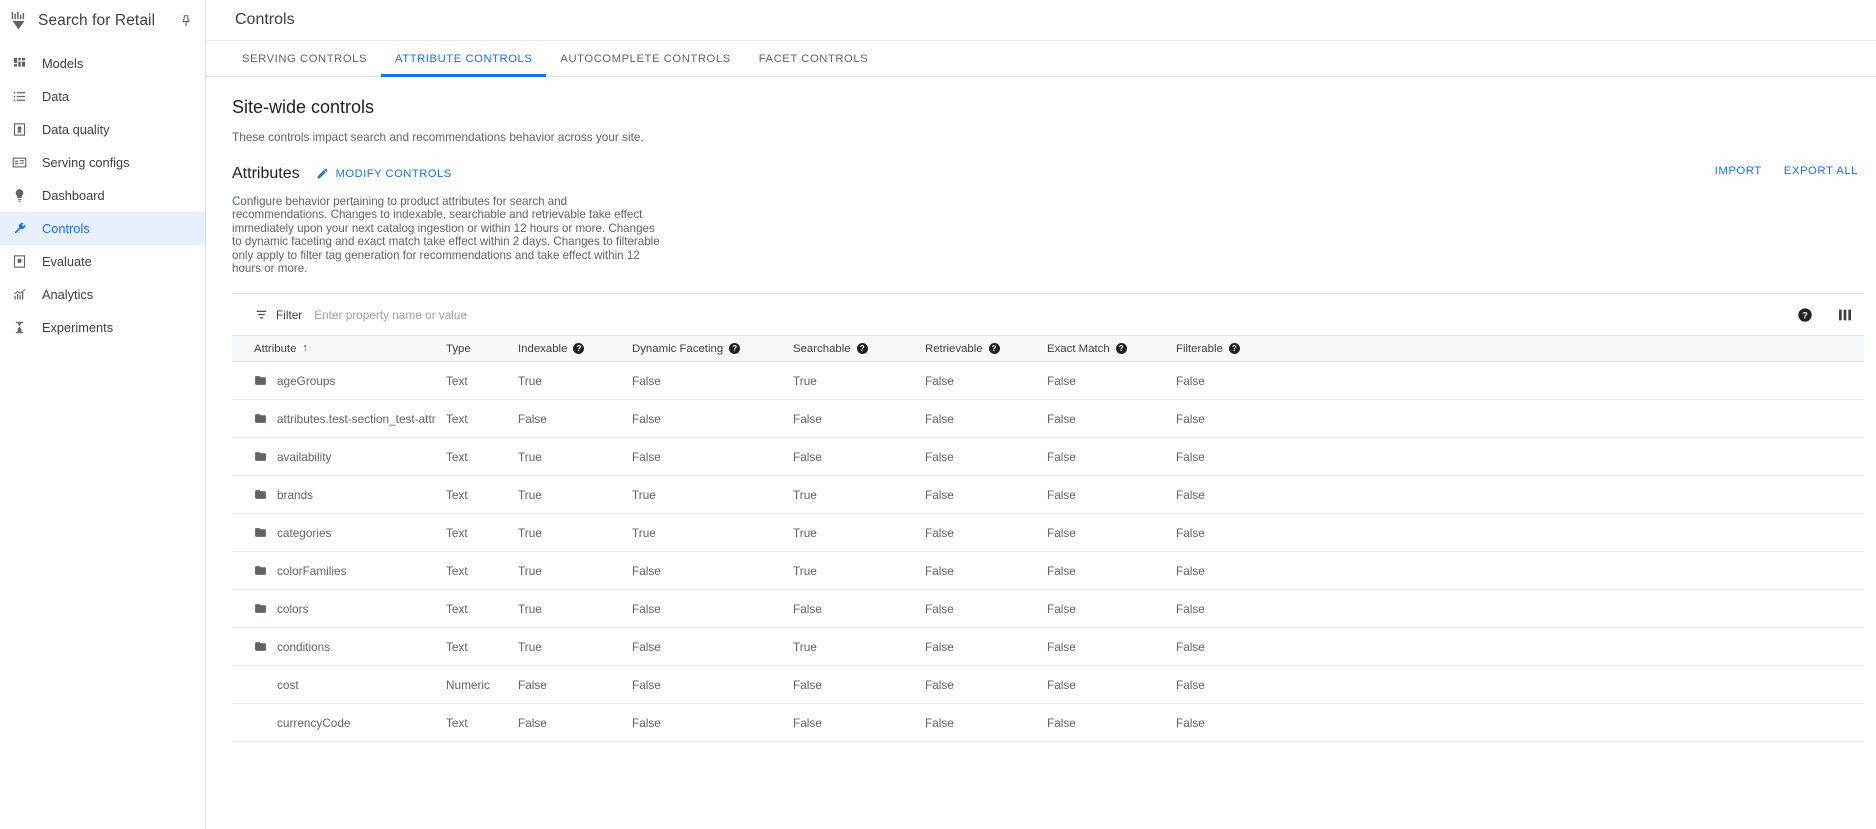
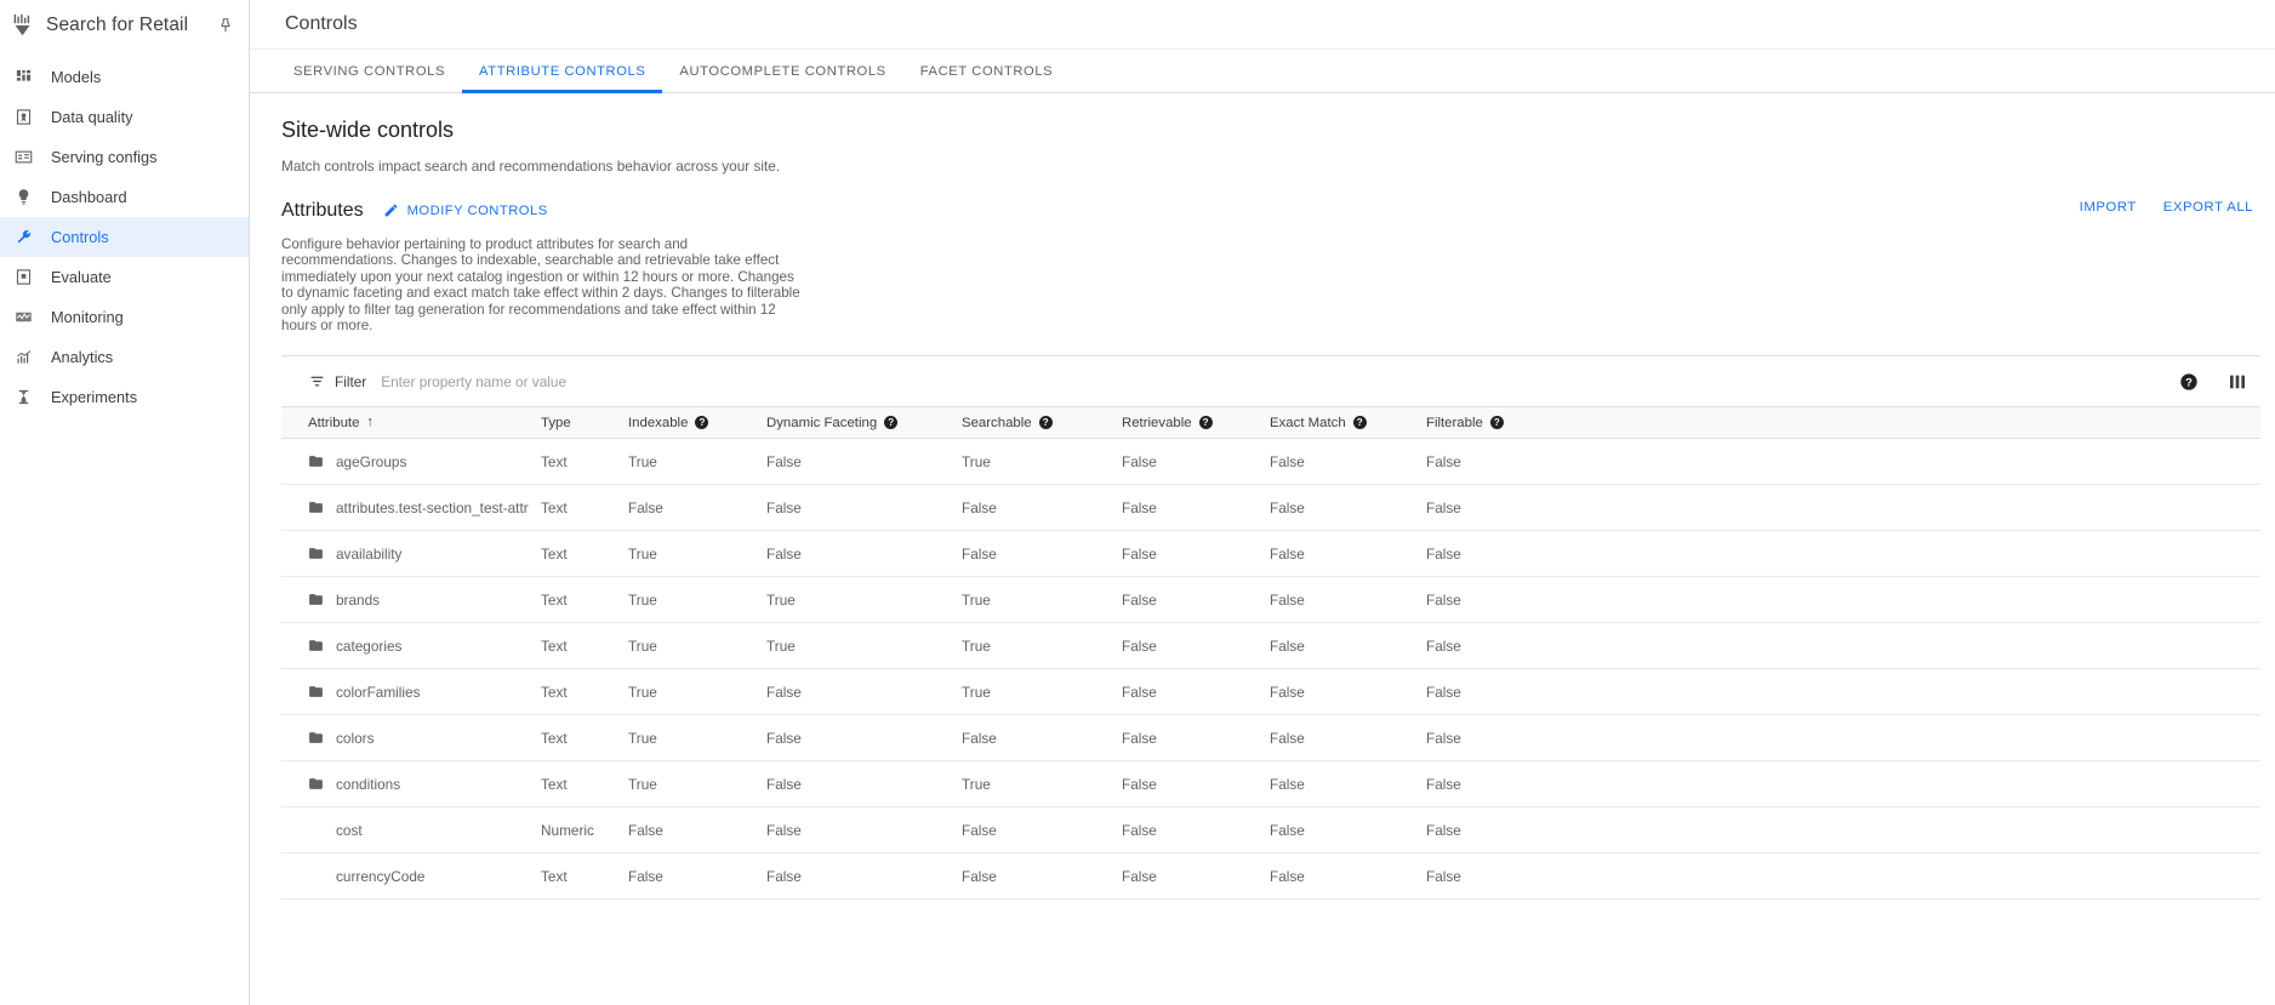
  Search for Retail
  Models
- Data
  Data quality
  Serving configs
  Dashboard
  Controls
  Evaluate
+ Monitoring
  Analytics
  Experiments
  Controls
  SERVING CONTROLS
  ATTRIBUTE CONTROLS
  AUTOCOMPLETE CONTROLS
  FACET CONTROLS
  Site-wide controls
- These controls impact search and recommendations behavior across your site.
+ Match controls impact search and recommendations behavior across your site.
  Attributes
  MODIFY CONTROLS
  IMPORT
  EXPORT ALL
  Configure behavior pertaining to product attributes for search and recommendations. Changes to indexable, searchable and retrievable take effect immediately upon your next catalog ingestion or within 12 hours or more. Changes to dynamic faceting and exact match take effect within 2 days. Changes to filterable only apply to filter tag generation for recommendations and take effect within 12 hours or more.
  Filter
  Enter property name or value
  ?
  Attribute ↑	Type	Indexable ?	Dynamic Faceting ?	Searchable ?	Retrievable ?	Exact Match ?	Filterable ?
  ageGroups	Text	True	False	True	False	False	False
  attributes.test-section_test-attr	Text	False	False	False	False	False	False
  availability	Text	True	False	False	False	False	False
  brands	Text	True	True	True	False	False	False
  categories	Text	True	True	True	False	False	False
  colorFamilies	Text	True	False	True	False	False	False
  colors	Text	True	False	False	False	False	False
  conditions	Text	True	False	True	False	False	False
  cost	Numeric	False	False	False	False	False	False
  currencyCode	Text	False	False	False	False	False	False
